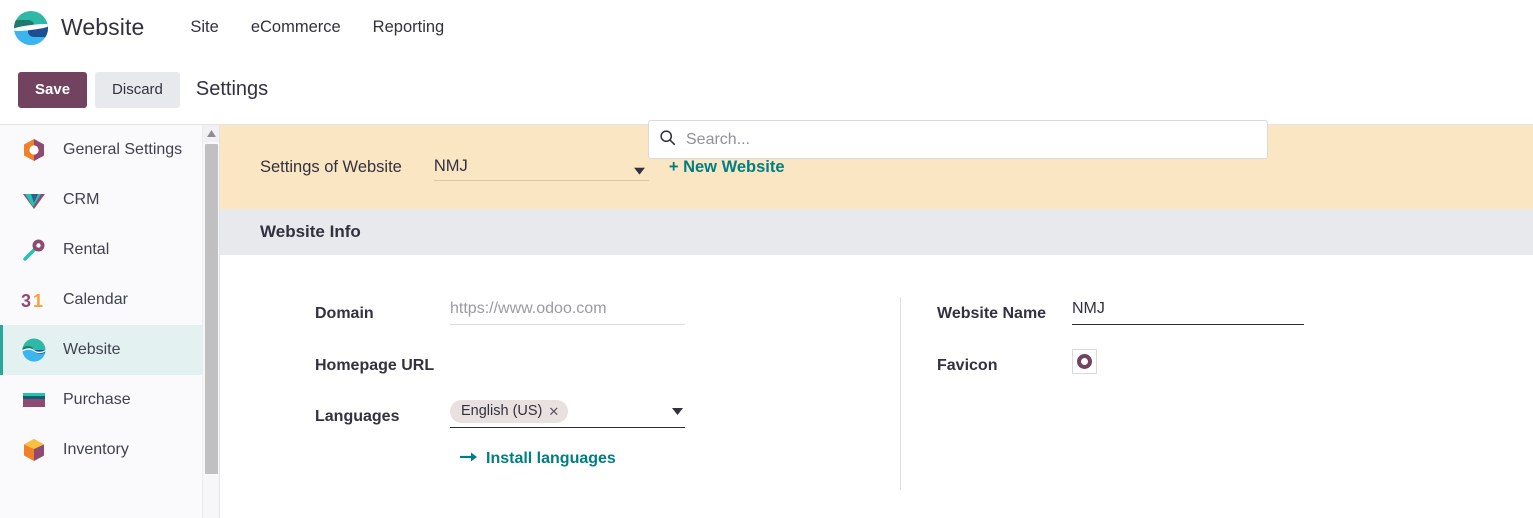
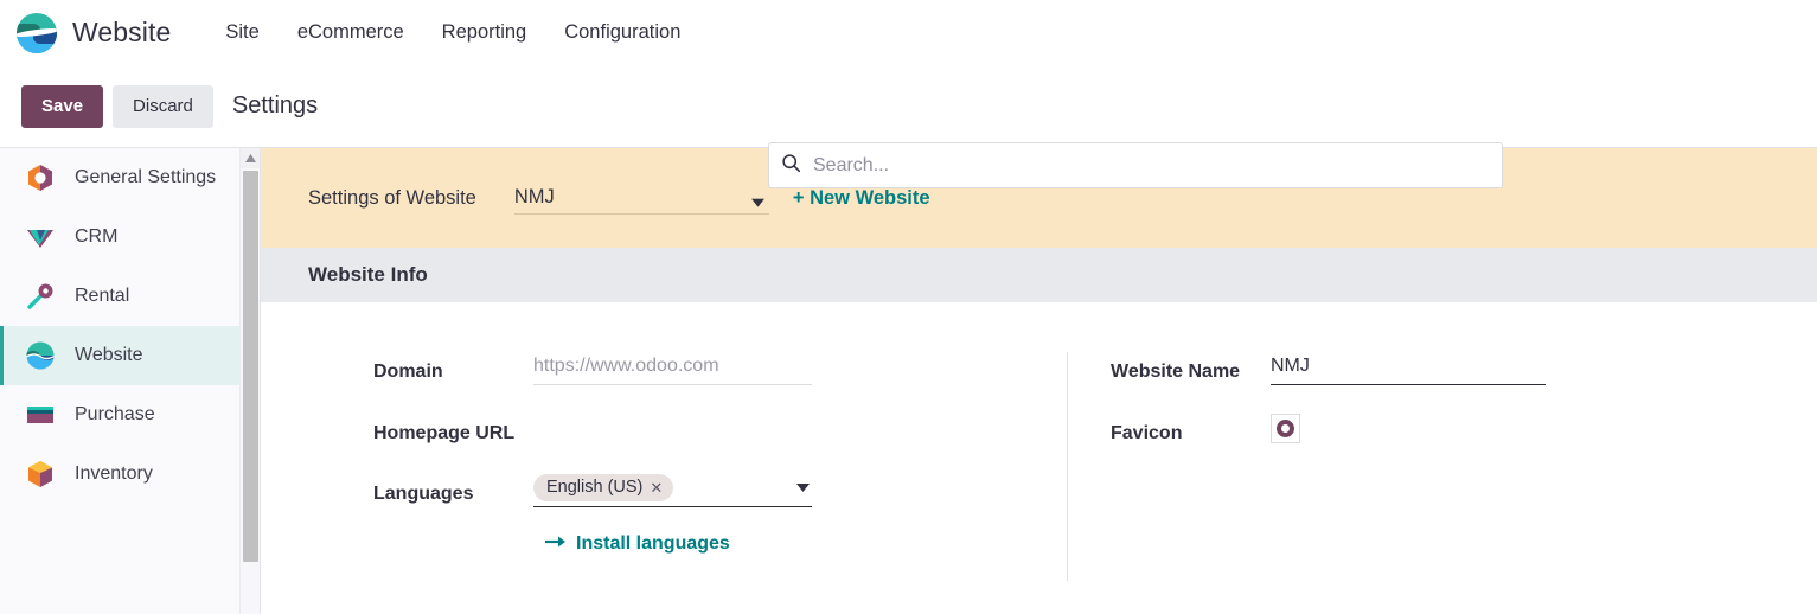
  Website
  Site
  eCommerce
  Reporting
+ Configuration
  Save
  Discard
  Settings
  Search...
  General Settings
  CRM
  Rental
- 3
- 1
- Calendar
  Website
  Purchase
  Inventory
  Settings of Website
  NMJ
  + New Website
  Website Info
  Domain
  https://www.odoo.com
  Homepage URL
  Languages
  English (US)
  ✕
  Install languages
  Website Name
  NMJ
  Favicon
